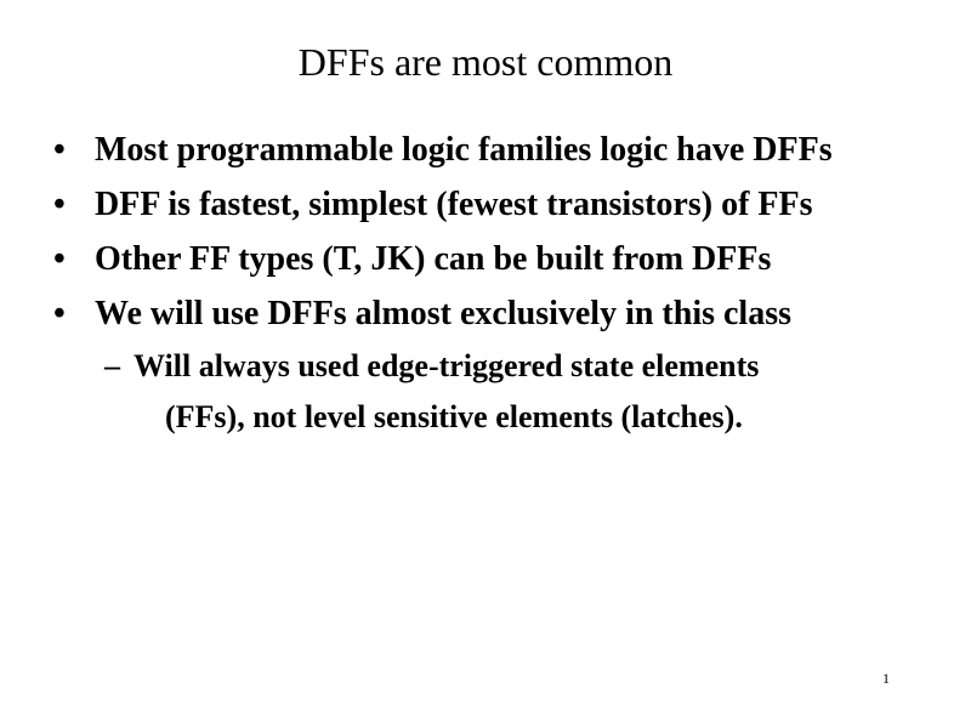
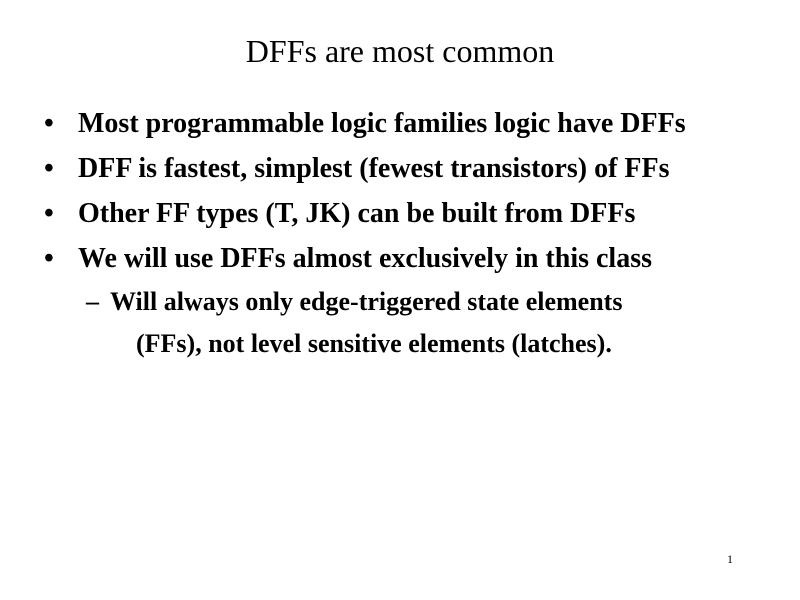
  DFFs are most common
  •
  Most programmable logic families logic have DFFs
  •
  DFF is fastest, simplest (fewest transistors) of FFs
  •
  Other FF types (T, JK) can be built from DFFs
  •
  We will use DFFs almost exclusively in this class
  –
- Will always used edge-triggered state elements
+ Will always only edge-triggered state elements
  (FFs), not level sensitive elements (latches).
  1
